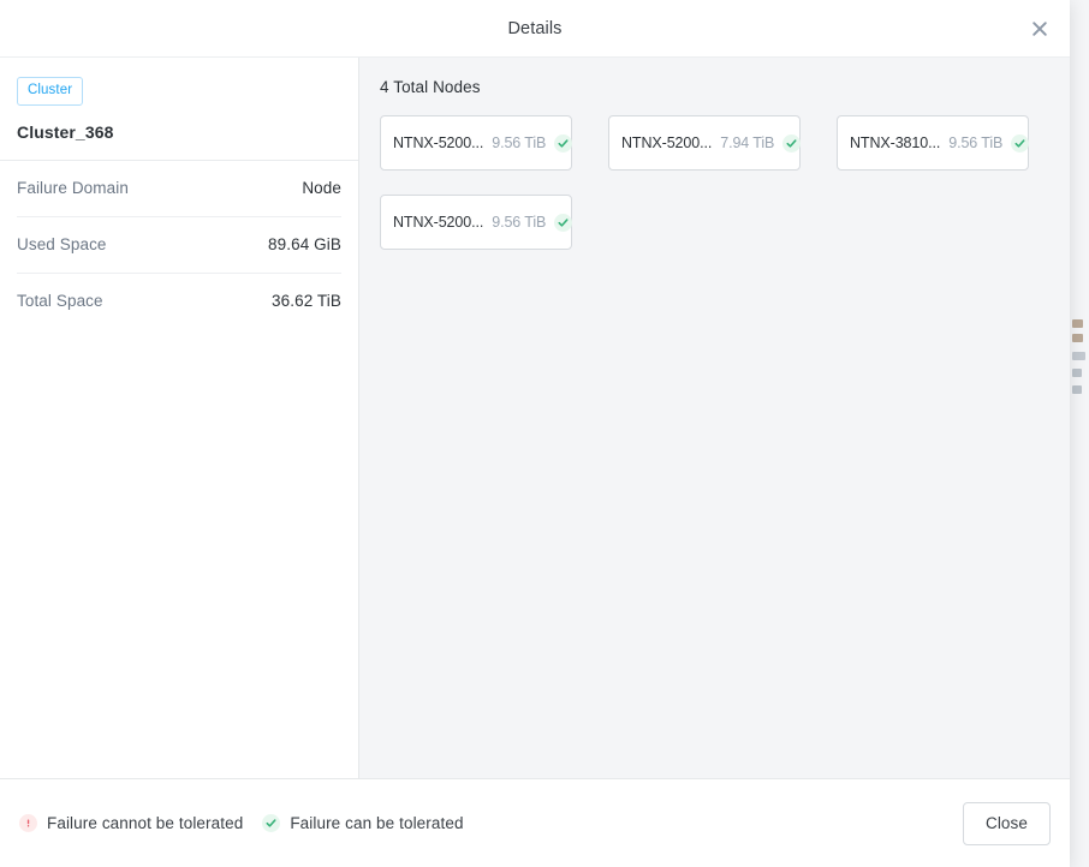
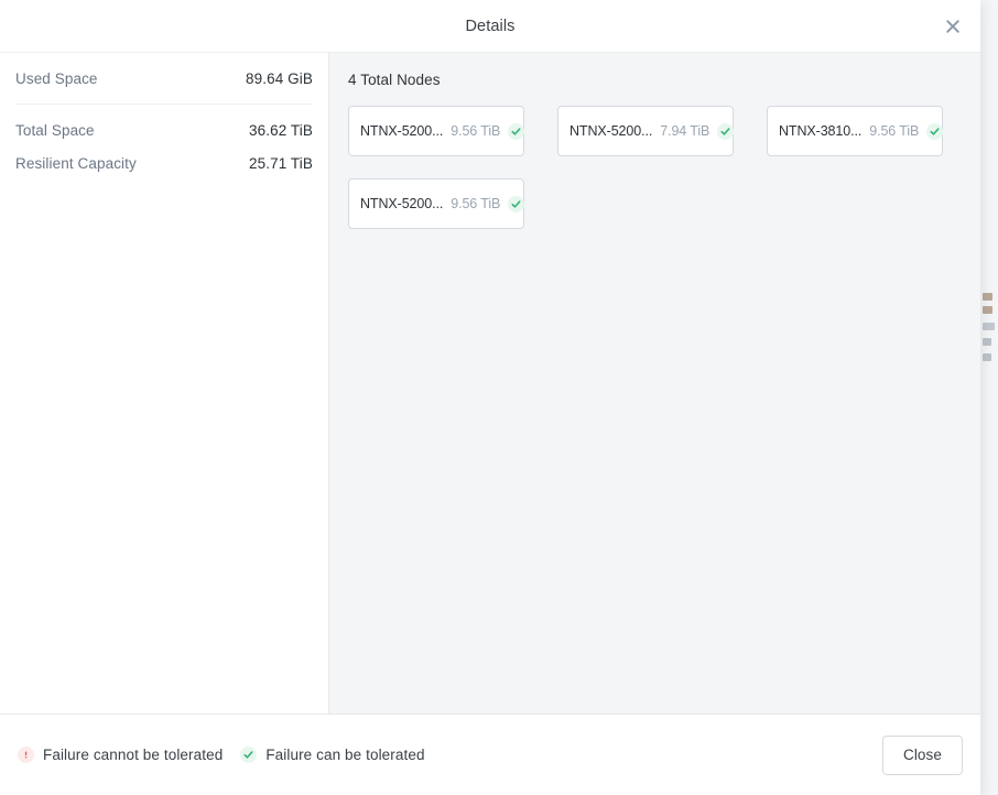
  Details
- Cluster
- Cluster_368
- Failure Domain
- Node
  Used Space
  89.64 GiB
  Total Space
  36.62 TiB
+ Resilient Capacity
+ 25.71 TiB
  4 Total Nodes
  NTNX-5200...
  9.56 TiB
  NTNX-5200...
  7.94 TiB
  NTNX-3810...
  9.56 TiB
  NTNX-5200...
  9.56 TiB
  Failure cannot be tolerated
  Failure can be tolerated
  Close
